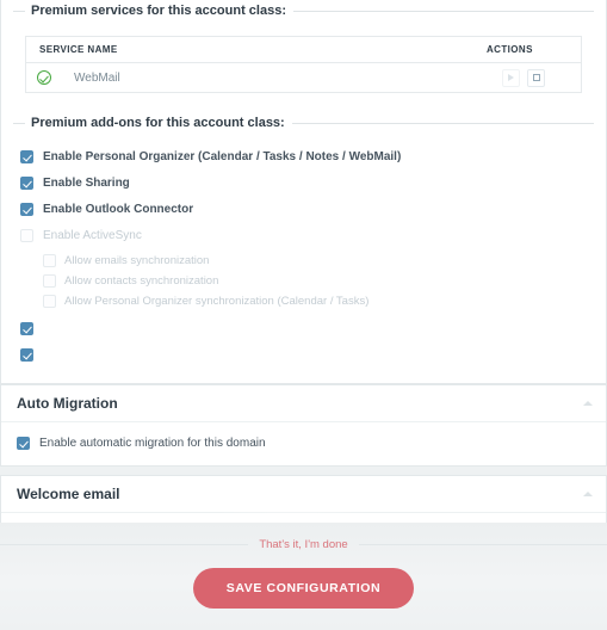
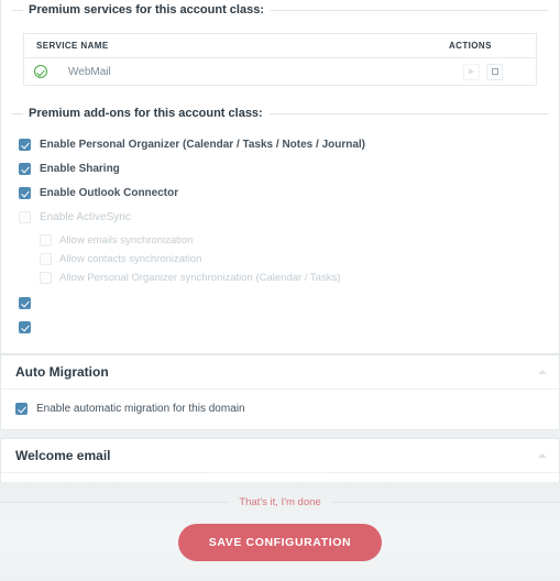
  Premium services for this account class:
  SERVICE NAME
  ACTIONS
  WebMail
  Premium add-ons for this account class:
- Enable Personal Organizer (Calendar / Tasks / Notes / WebMail)
+ Enable Personal Organizer (Calendar / Tasks / Notes / Journal)
  Enable Sharing
  Enable Outlook Connector
  Enable ActiveSync
  Allow emails synchronization
  Allow contacts synchronization
  Allow Personal Organizer synchronization (Calendar / Tasks)
  Auto Migration
  Enable automatic migration for this domain
  Welcome email
  That's it, I'm done
  SAVE CONFIGURATION
